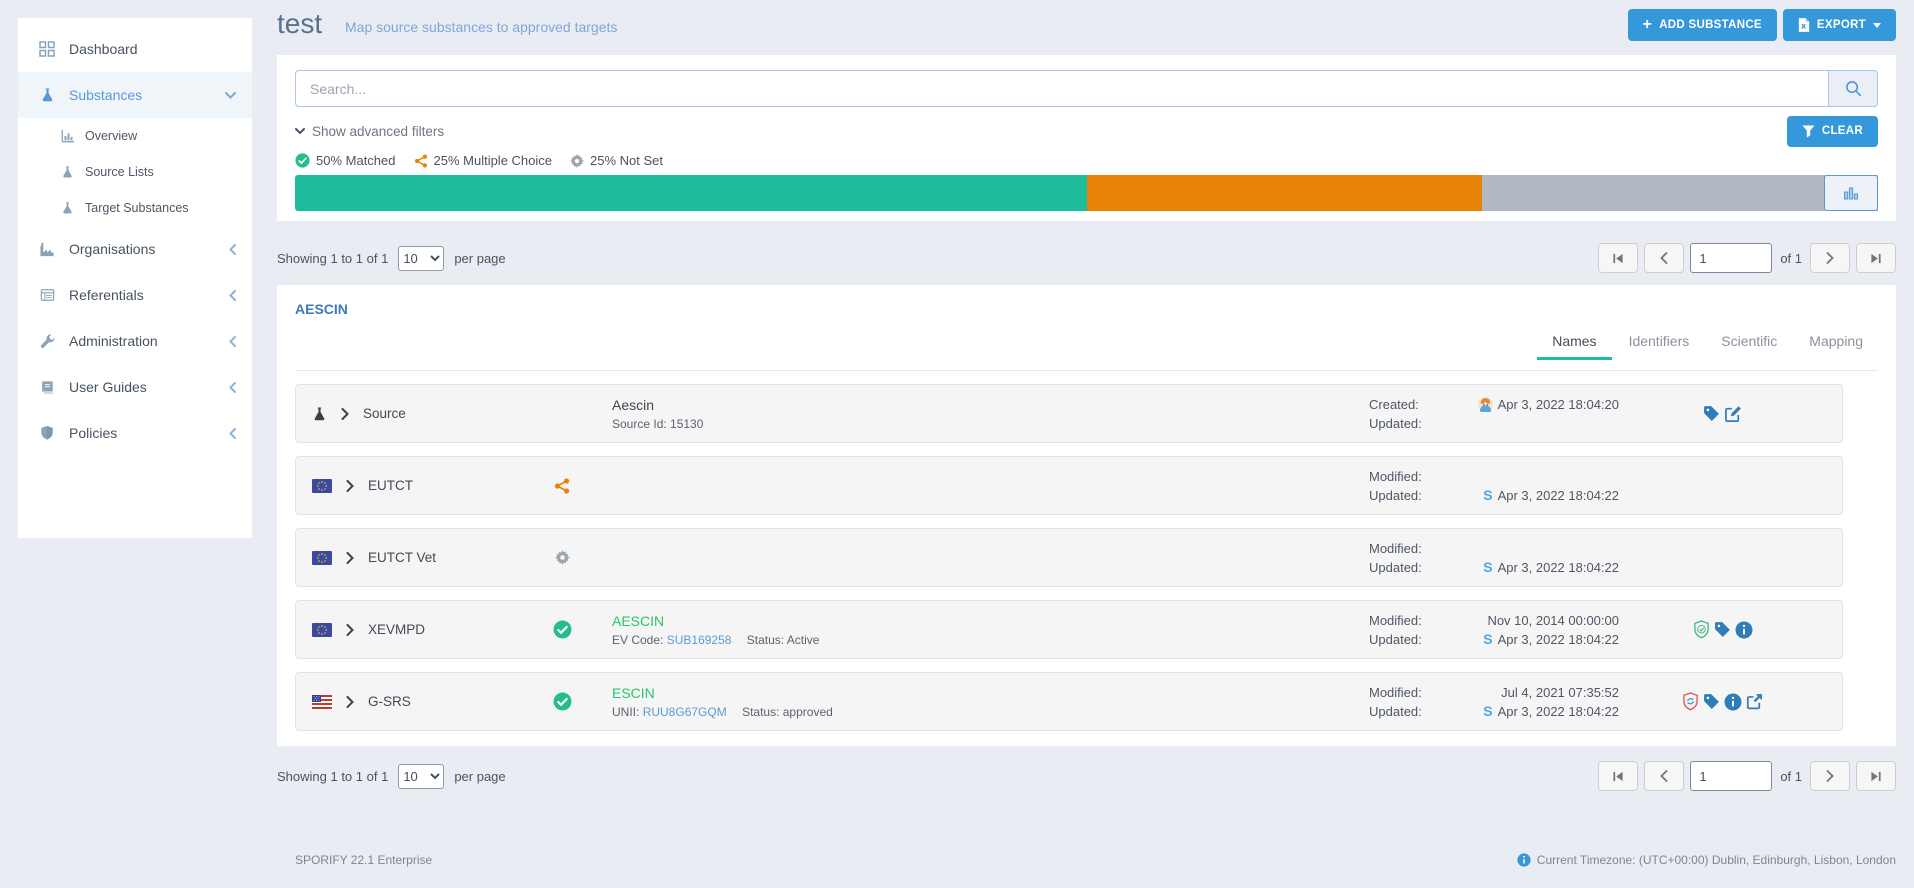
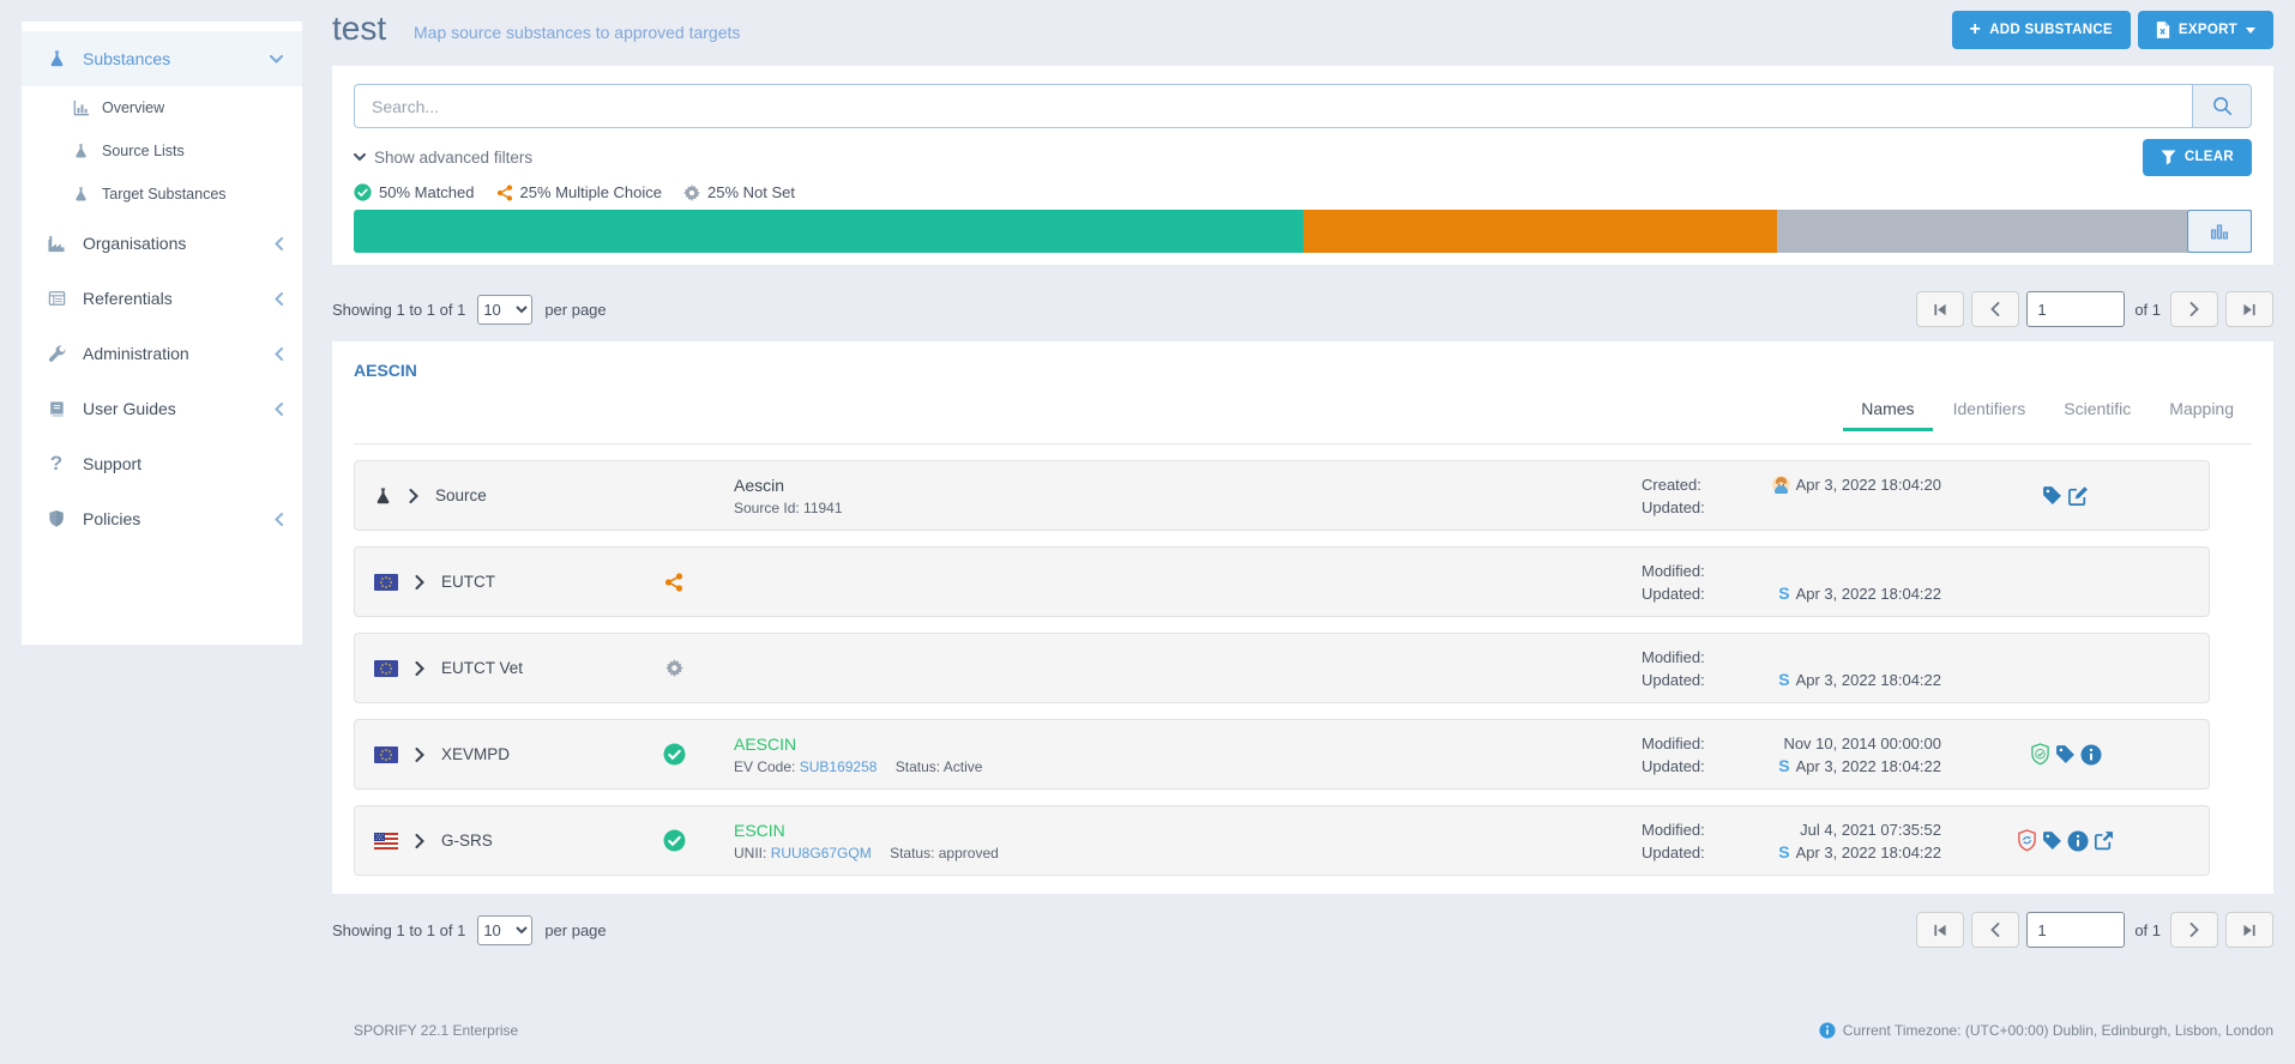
- Dashboard
  Substances
  Overview
  Source Lists
  Target Substances
  Organisations
  Referentials
  Administration
  User Guides
+ ?
+ Support
  Policies
  test
  Map source substances to approved targets
  +
  ADD SUBSTANCE
  EXPORT
  Search...
  Show advanced filters
  CLEAR
  50% Matched
  25% Multiple Choice
  25% Not Set
  Showing 1 to 1 of 1
  10
  per page
  1
  of 1
  AESCIN
  Names
  Identifiers
  Scientific
  Mapping
  Source
  Aescin
- Source Id: 15130
+ Source Id: 11941
  Created:
  Updated:
  Apr 3, 2022 18:04:20
  EUTCT
  Modified:
  Updated:
  S
  Apr 3, 2022 18:04:22
  EUTCT Vet
  Modified:
  Updated:
  S
  Apr 3, 2022 18:04:22
  XEVMPD
  AESCIN
  EV Code: SUB169258 Status: Active
  Modified:
  Updated:
  Nov 10, 2014 00:00:00
  S
  Apr 3, 2022 18:04:22
  G-SRS
  ESCIN
  UNII: RUU8G67GQM Status: approved
  Modified:
  Updated:
  Jul 4, 2021 07:35:52
  S
  Apr 3, 2022 18:04:22
  Showing 1 to 1 of 1
  10
  per page
  1
  of 1
  SPORIFY 22.1 Enterprise
  Current Timezone: (UTC+00:00) Dublin, Edinburgh, Lisbon, London
